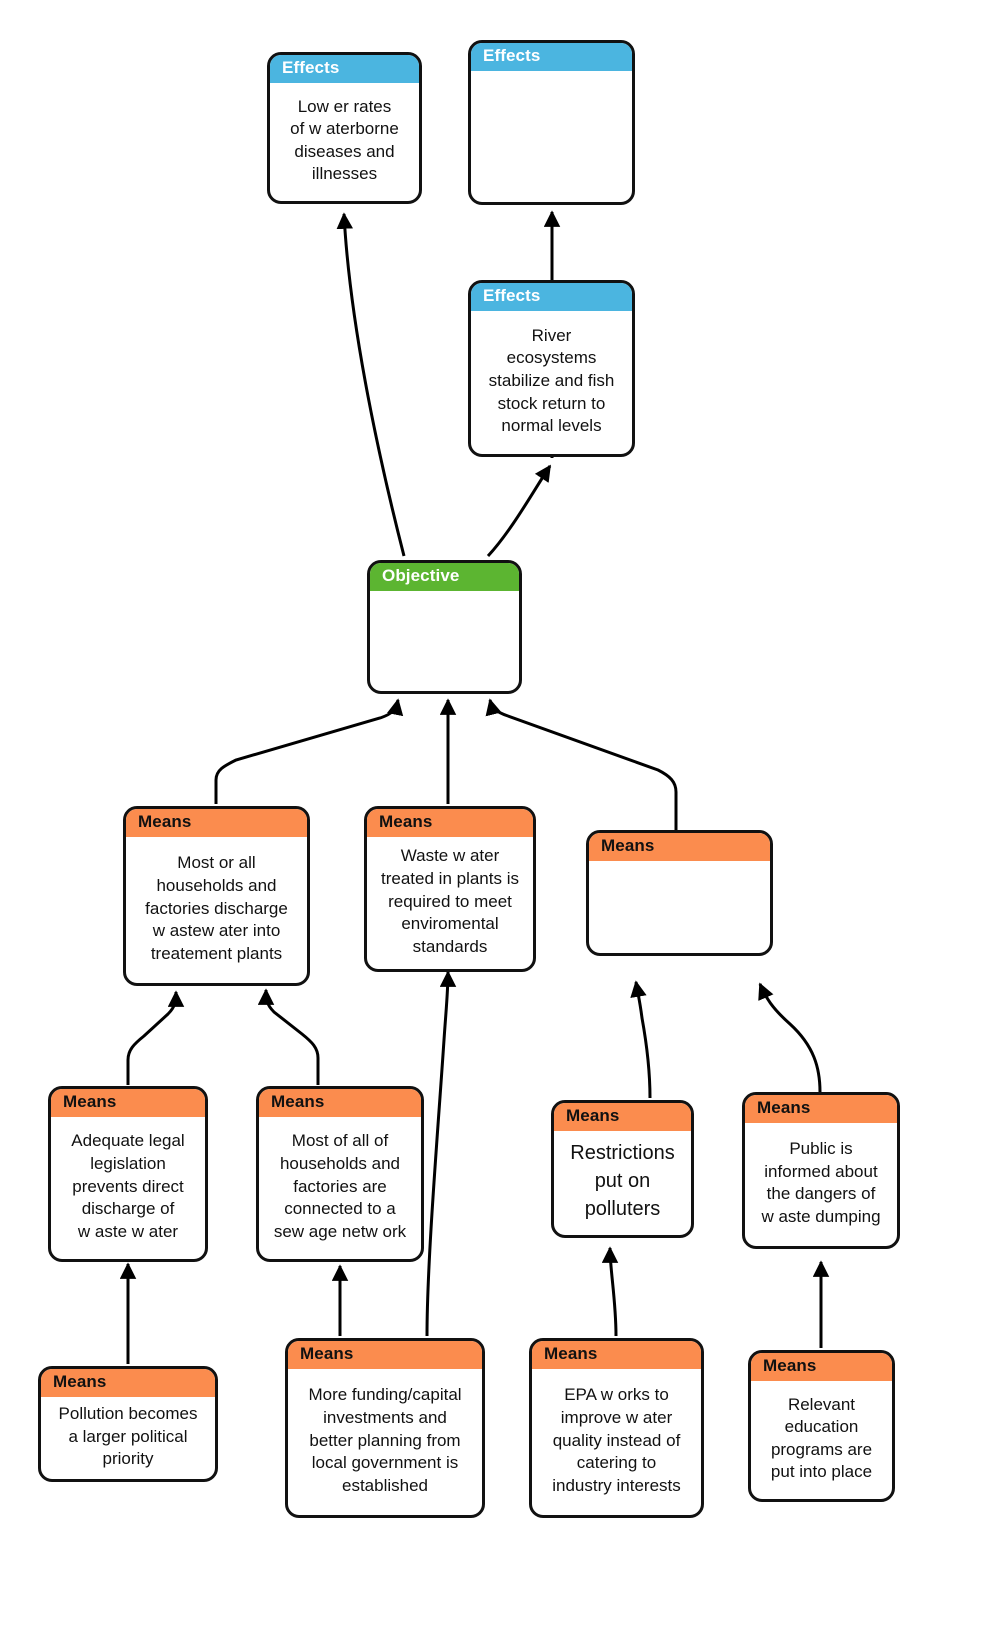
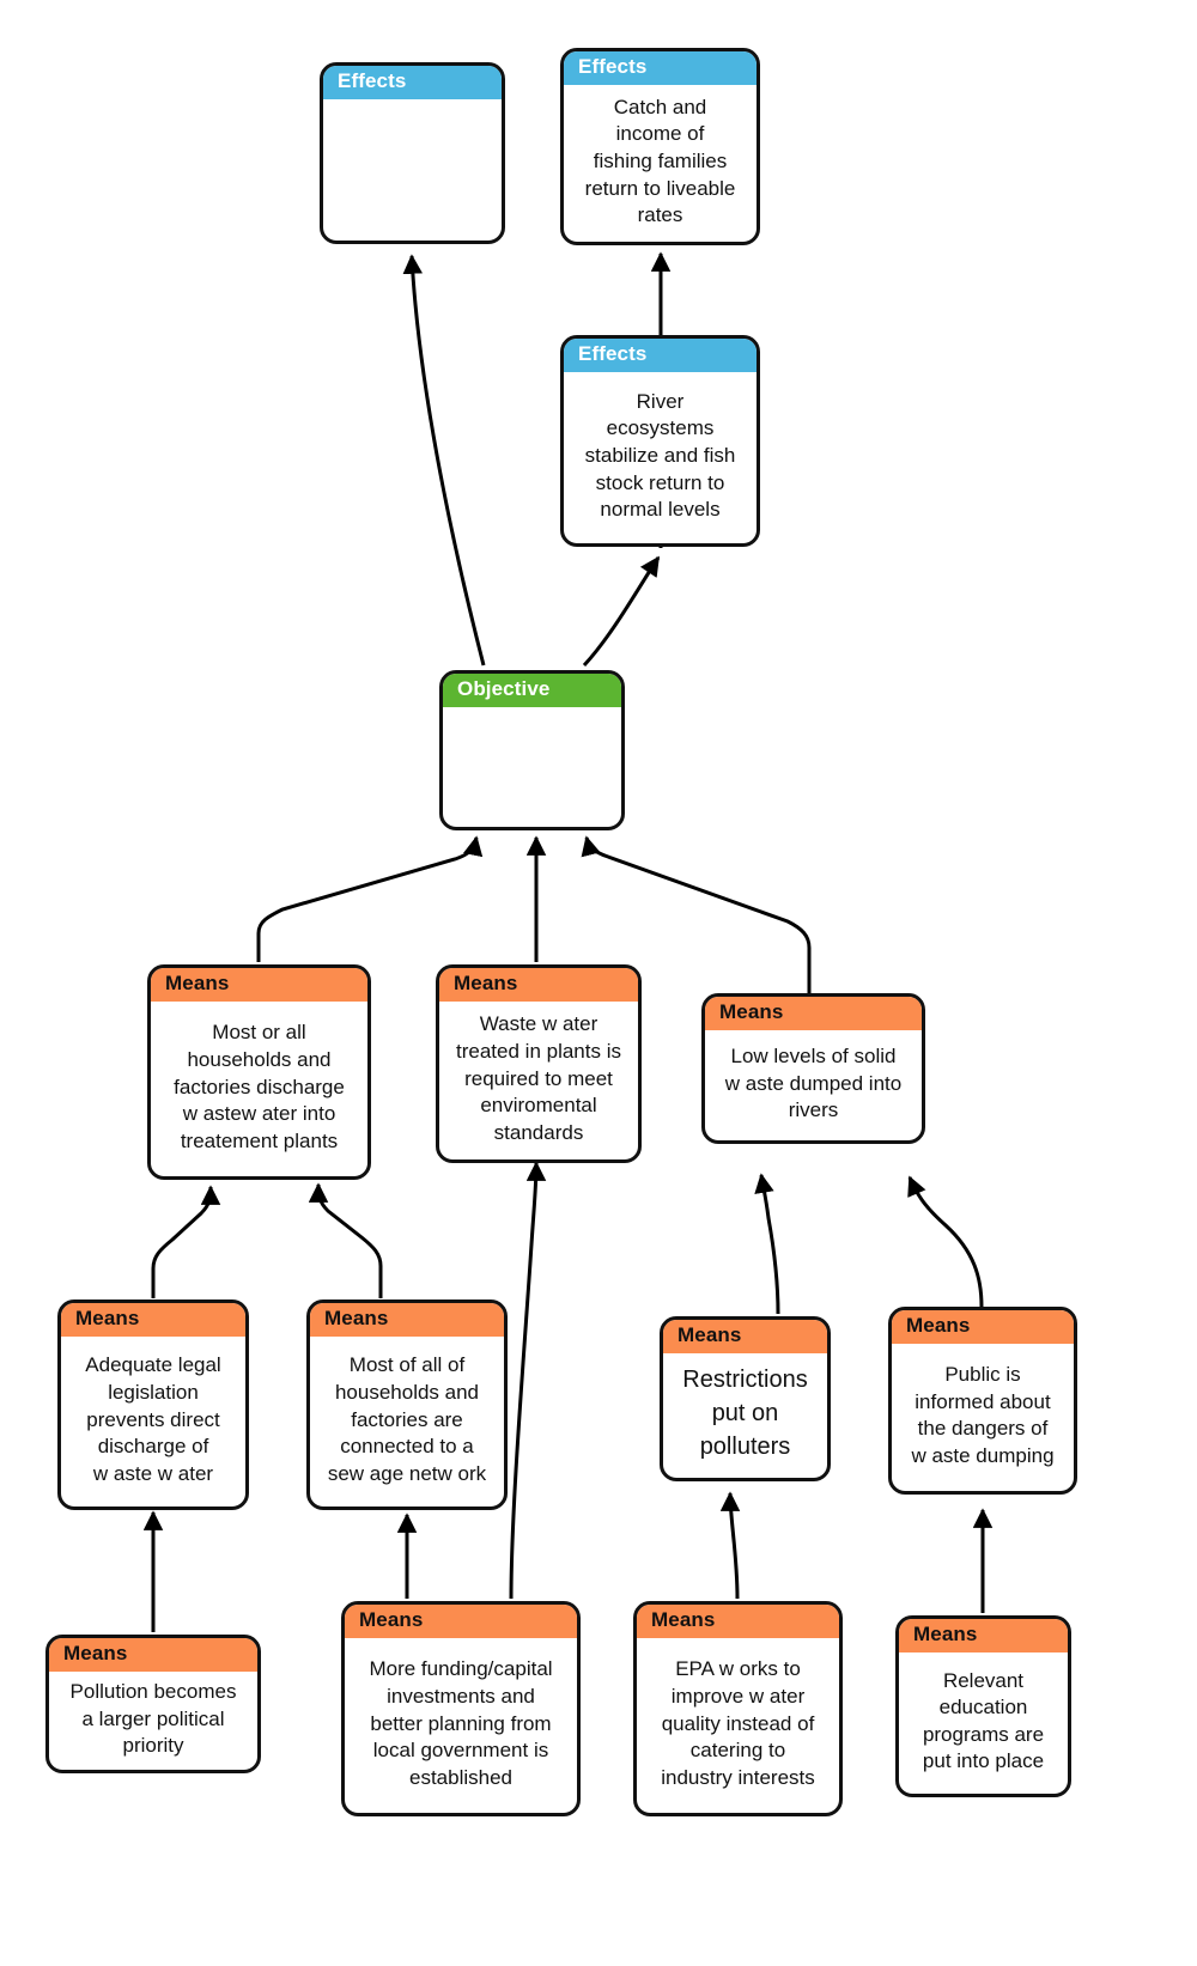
  Effects
- Low er rates
- of w aterborne
- diseases and
- illnesses
  Effects
+ Catch and
+ income of
+ fishing families
+ return to liveable
+ rates
  Effects
  River
  ecosystems
  stabilize and fish
  stock return to
  normal levels
  Objective
  Means
  Most or all
  households and
  factories discharge
  w astew ater into
  treatement plants
  Means
  Waste w ater
  treated in plants is
  required to meet
  enviromental
  standards
  Means
+ Low levels of solid
+ w aste dumped into
+ rivers
  Means
  Adequate legal
  legislation
  prevents direct
  discharge of
  w aste w ater
  Means
  Most of all of
  households and
  factories are
  connected to a
  sew age netw ork
  Means
  Restrictions
  put on
  polluters
  Means
  Public is
  informed about
  the dangers of
  w aste dumping
  Means
  Pollution becomes
  a larger political
  priority
  Means
  More funding/capital
  investments and
  better planning from
  local government is
  established
  Means
  EPA w orks to
  improve w ater
  quality instead of
  catering to
  industry interests
  Means
  Relevant
  education
  programs are
  put into place
